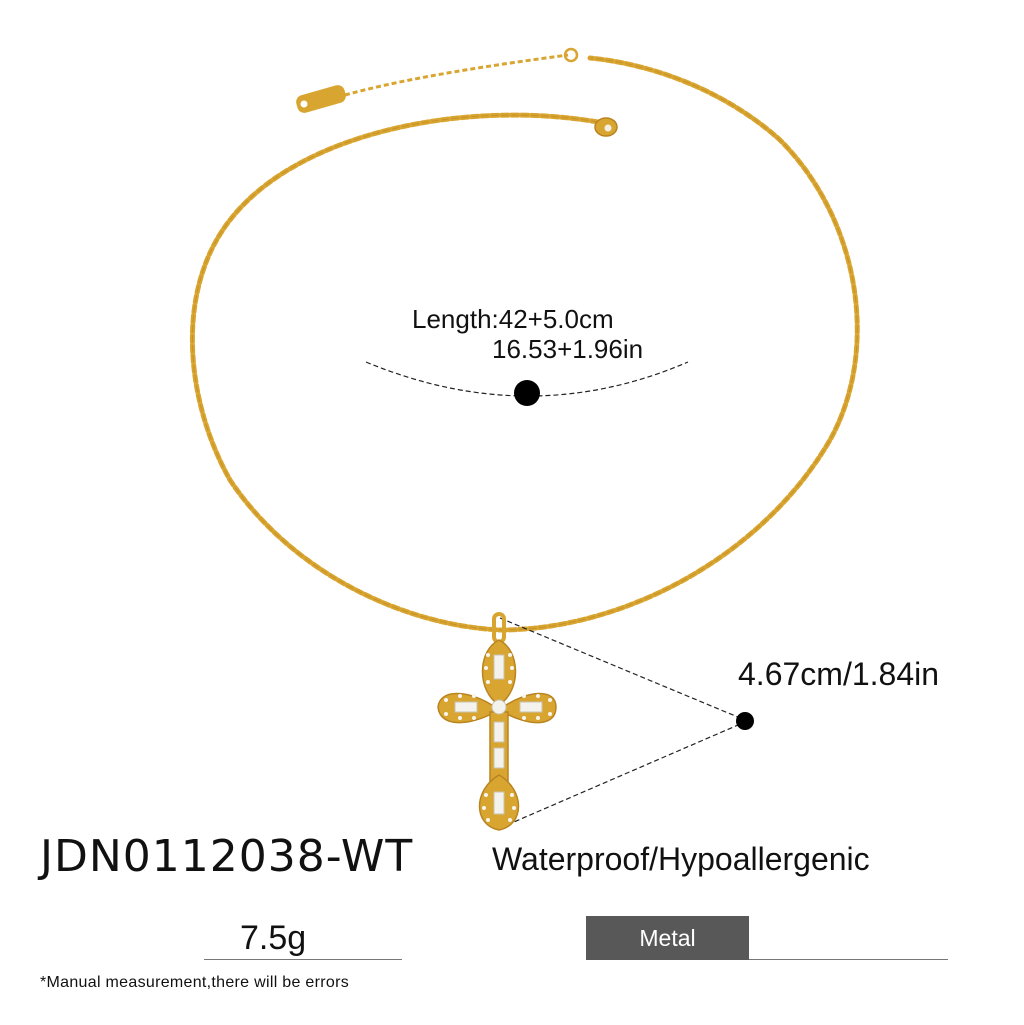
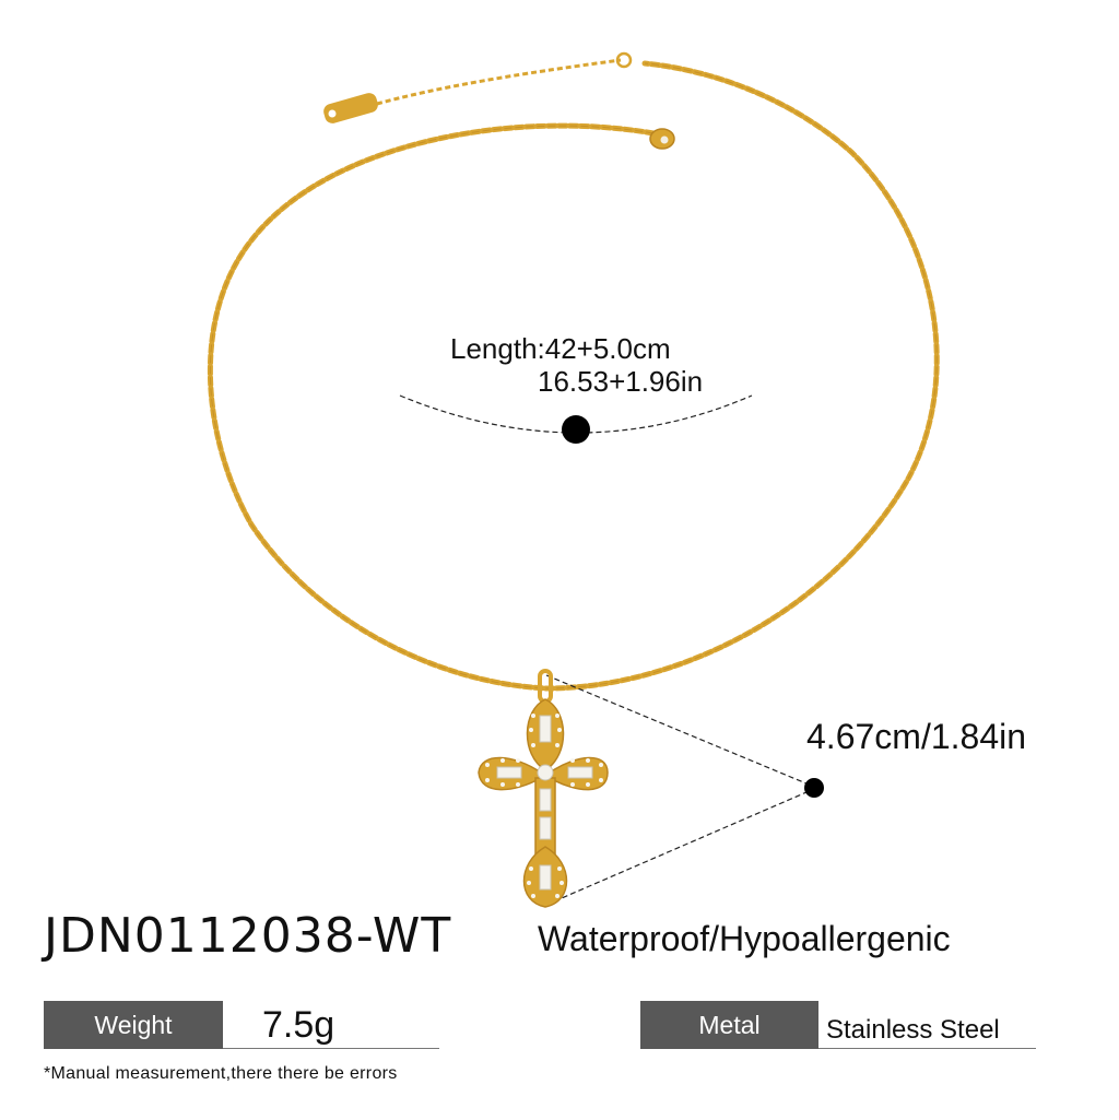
  Length:42+5.0cm
  16.53+1.96in
  4.67cm/1.84in
  JDN0112038-WT
  Waterproof/Hypoallergenic
+ Weight
  7.5g
  Metal
+ Stainless Steel
- *Manual measurement,there will be errors
+ *Manual measurement,there there be errors
